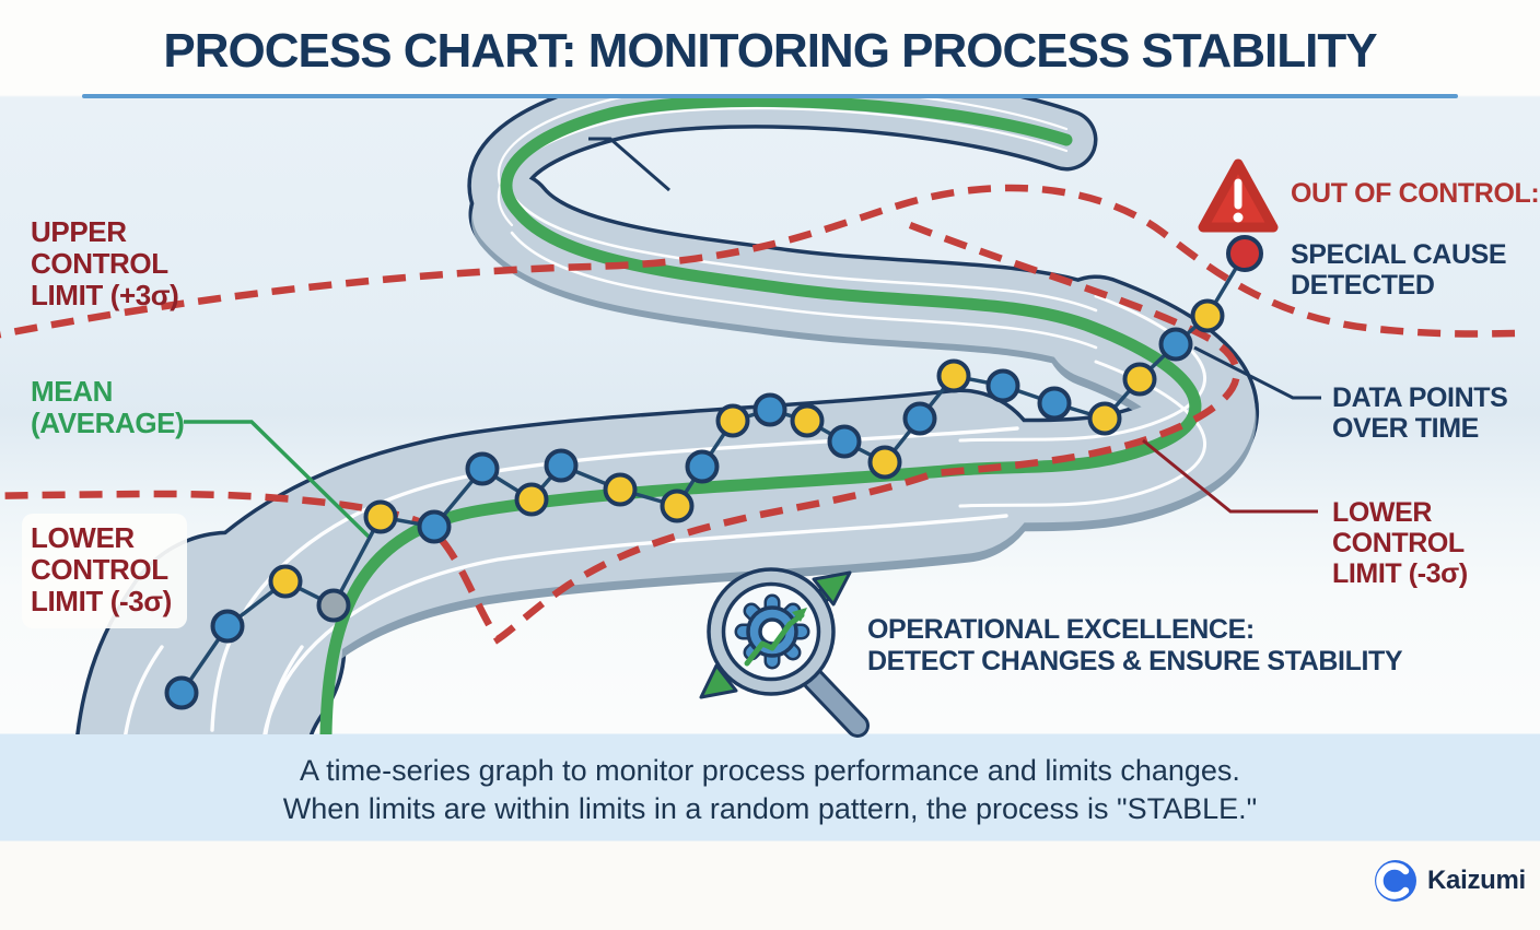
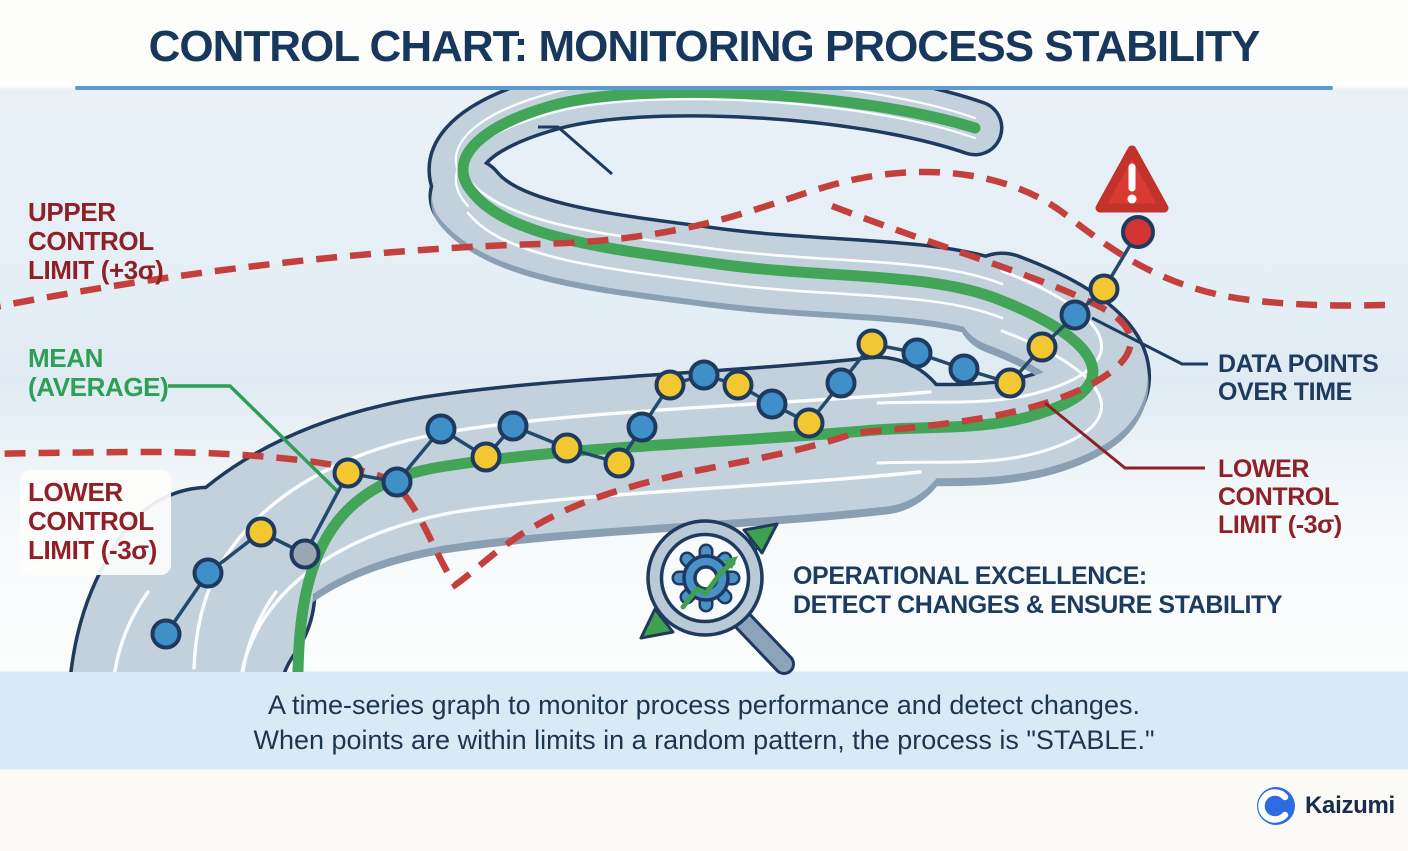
- PROCESS CHART: MONITORING PROCESS STABILITY
+ CONTROL CHART: MONITORING PROCESS STABILITY
  UPPER
  CONTROL
  LIMIT (+3σ)
  MEAN
  (AVERAGE)
  LOWER
  CONTROL
  LIMIT (-3σ)
- OUT OF CONTROL:
- SPECIAL CAUSE
- DETECTED
  DATA POINTS
  OVER TIME
  LOWER
  CONTROL
  LIMIT (-3σ)
  OPERATIONAL EXCELLENCE:
  DETECT CHANGES & ENSURE STABILITY
- A time-series graph to monitor process performance and limits changes.
+ A time-series graph to monitor process performance and detect changes.
- When limits are within limits in a random pattern, the process is "STABLE."
+ When points are within limits in a random pattern, the process is "STABLE."
  Kaizumi
